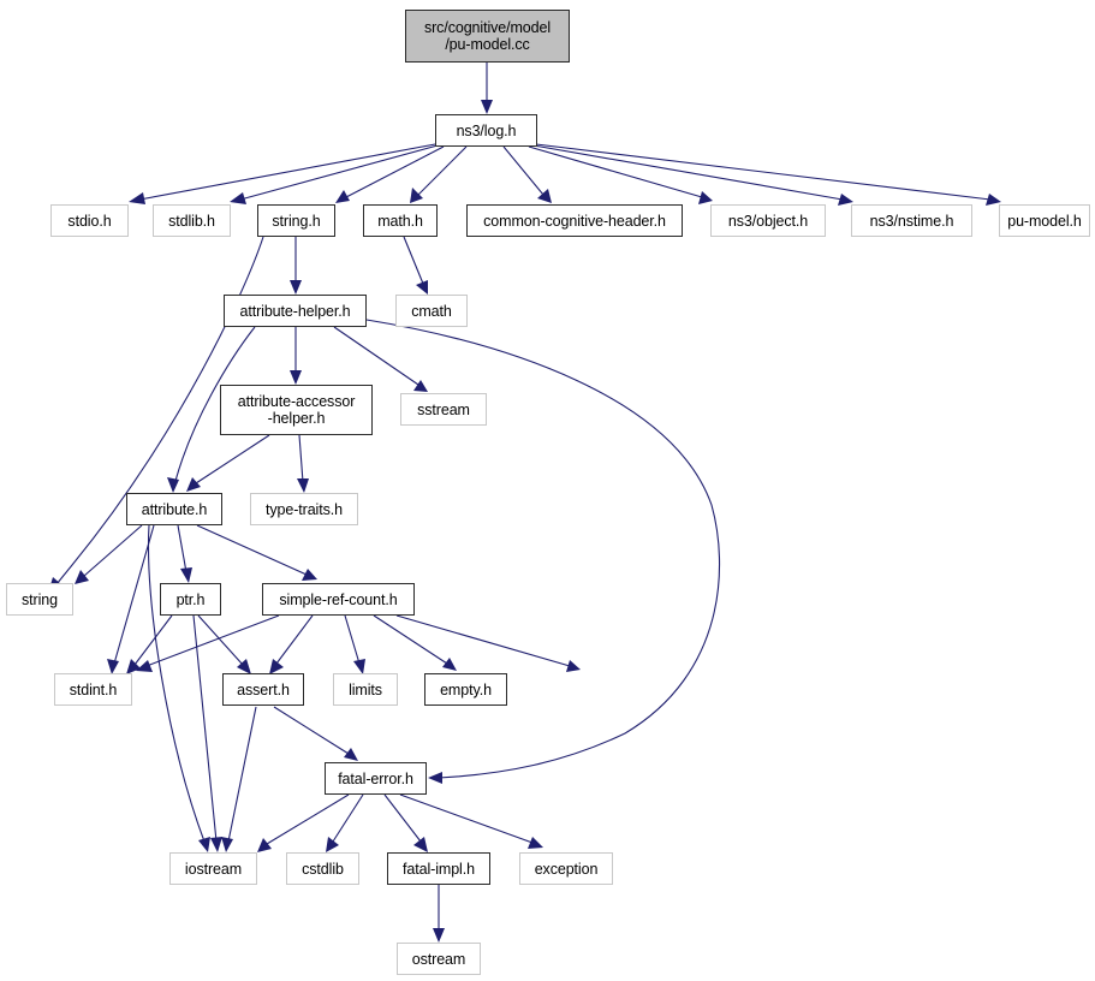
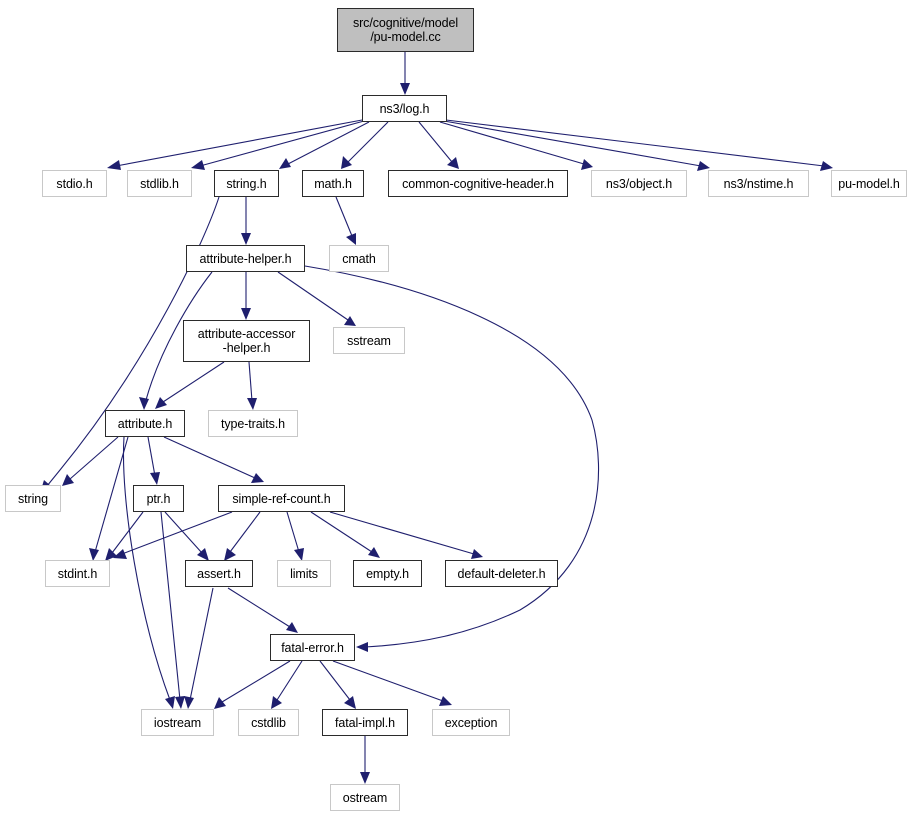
  src/cognitive/model
  /pu-model.cc
  ns3/log.h
  stdio.h
  stdlib.h
  string.h
  math.h
  common-cognitive-header.h
  ns3/object.h
  ns3/nstime.h
  pu-model.h
  attribute-helper.h
  cmath
  attribute-accessor
  -helper.h
  sstream
  attribute.h
  type-traits.h
  string
  ptr.h
  simple-ref-count.h
  stdint.h
  assert.h
  limits
  empty.h
+ default-deleter.h
  fatal-error.h
  iostream
  cstdlib
  fatal-impl.h
  exception
  ostream
